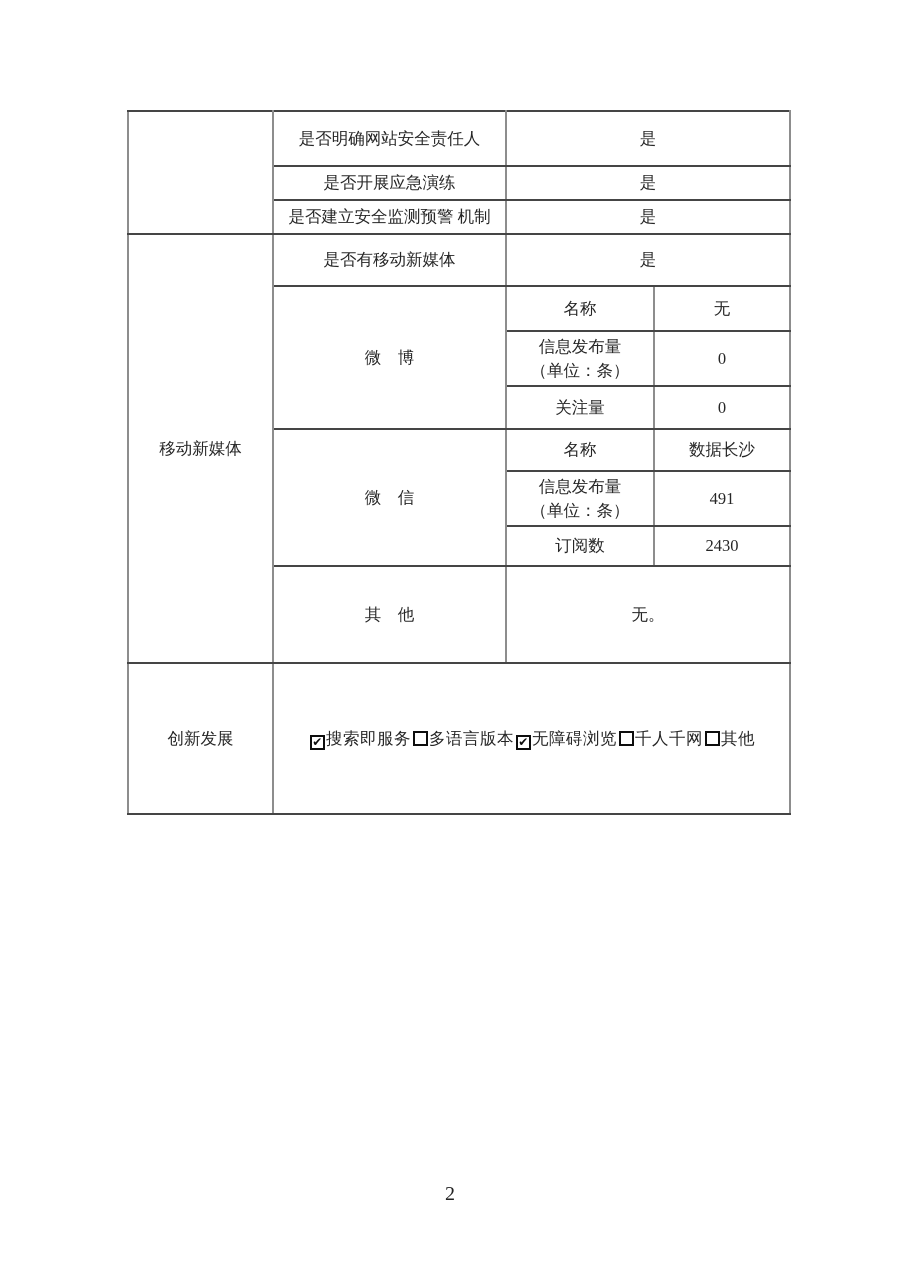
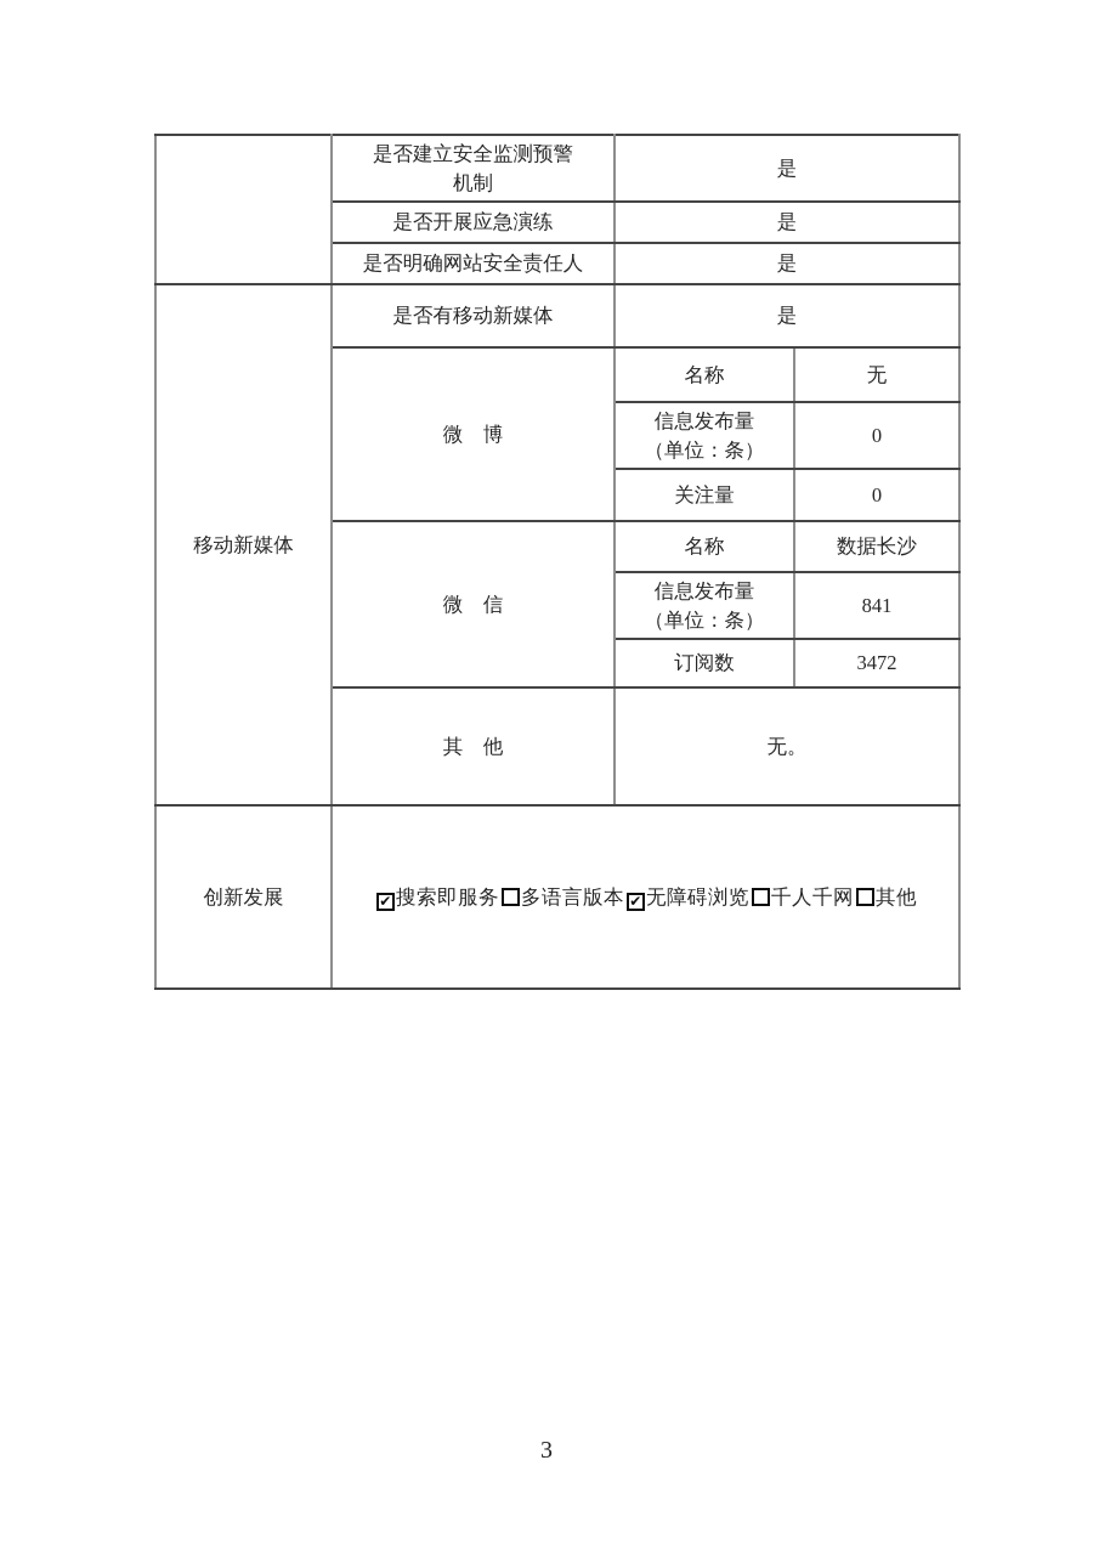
- 	是否明确网站安全责任人	是
+ 	是否建立安全监测预警 机制	是
  是否开展应急演练	是
- 是否建立安全监测预警 机制	是
+ 是否明确网站安全责任人	是
  移动新媒体	是否有移动新媒体	是
  微 博	名称	无
  信息发布量 （单位：条）	0
  关注量	0
  微 信	名称	数据长沙
- 信息发布量 （单位：条）	491
+ 信息发布量 （单位：条）	841
- 订阅数	2430
+ 订阅数	3472
  其 他	无。
  创新发展	✔ 搜索即服务 多语言版本 ✔ 无障碍浏览 千人千网 其他
- 2
+ 3
